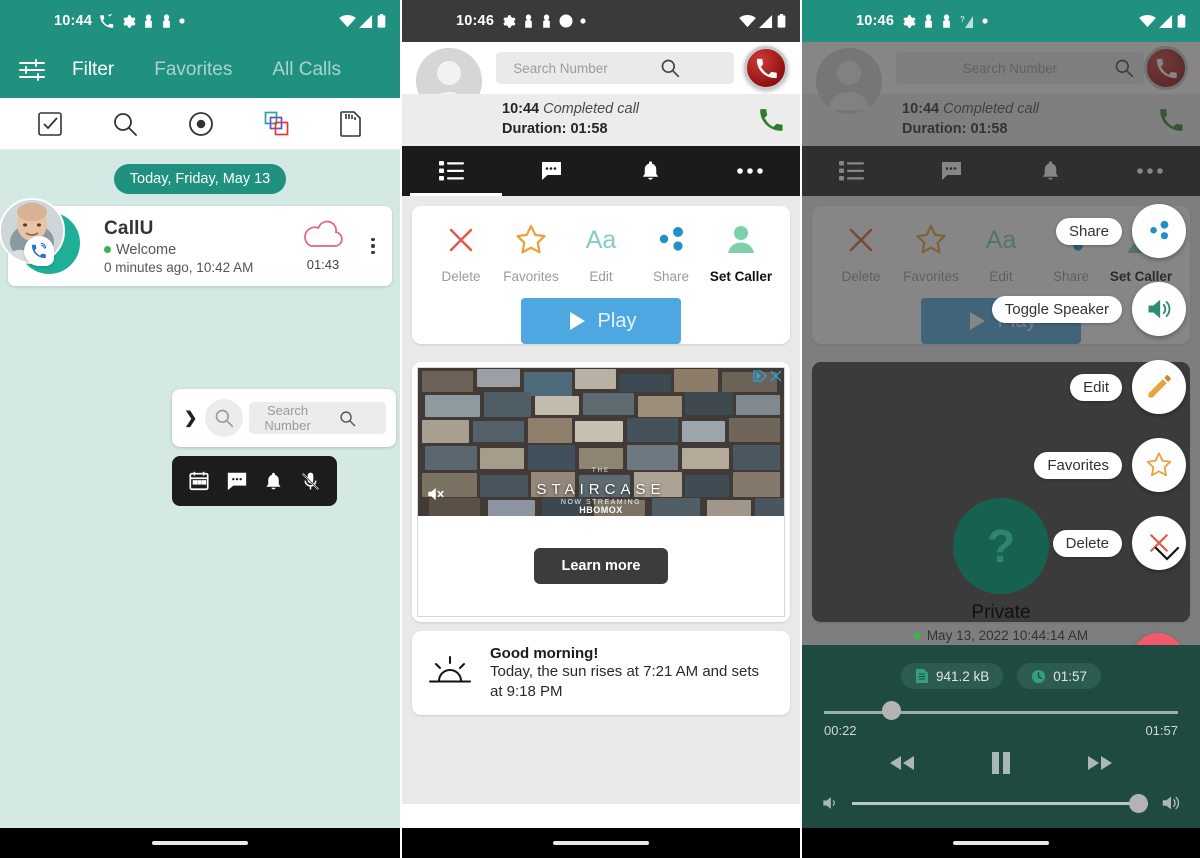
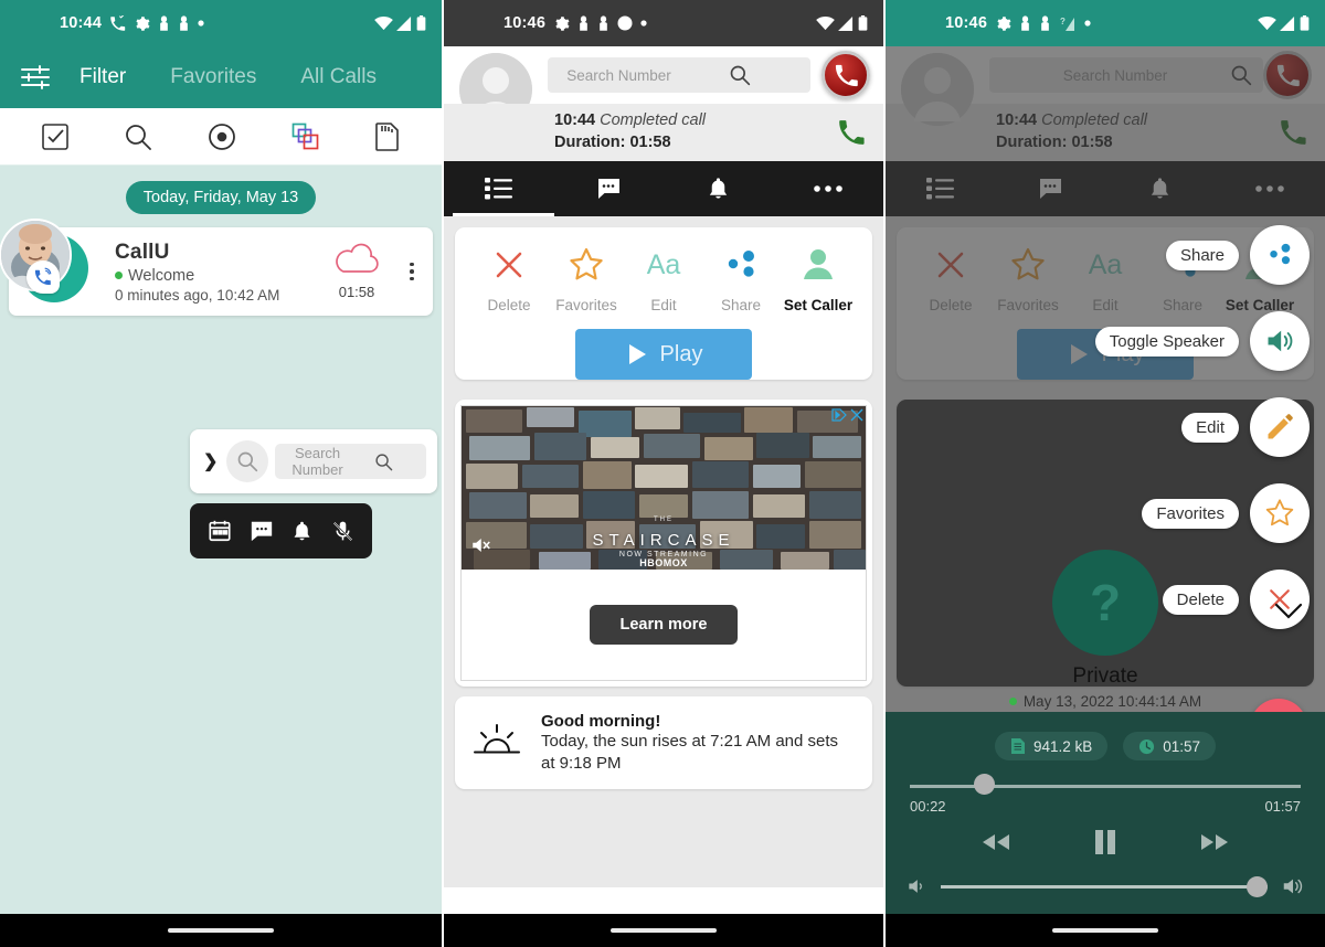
  10:44
  Filter
  Favorites
  All Calls
  Today, Friday, May 13
  CallU
  Welcome
  0 minutes ago, 10:42 AM
- 01:43
+ 01:58
  ❯
  Search Number
  10:46
  Search Number
  10:44 Completed call
  Duration: 01:58
  Delete
  Favorites
  Aa
  Edit
  Share
  Set Caller
  Play
  STAIRCASE
  HBOMOX
  Learn more
  Good morning!
  Today, the sun rises at 7:21 AM and sets at 9:18 PM
  10:46
  ?
  Search Number
  10:44 Completed call
  Duration: 01:58
  Delete
  Favorites
  Aa
  Edit
  Share
  Set Caller
  Share
  Toggle Speaker
  Edit
  Favorites
  Delete
  ?
  Private
  May 13, 2022 10:44:14 AM
  941.2 kB
  01:57
  00:22
  01:57
